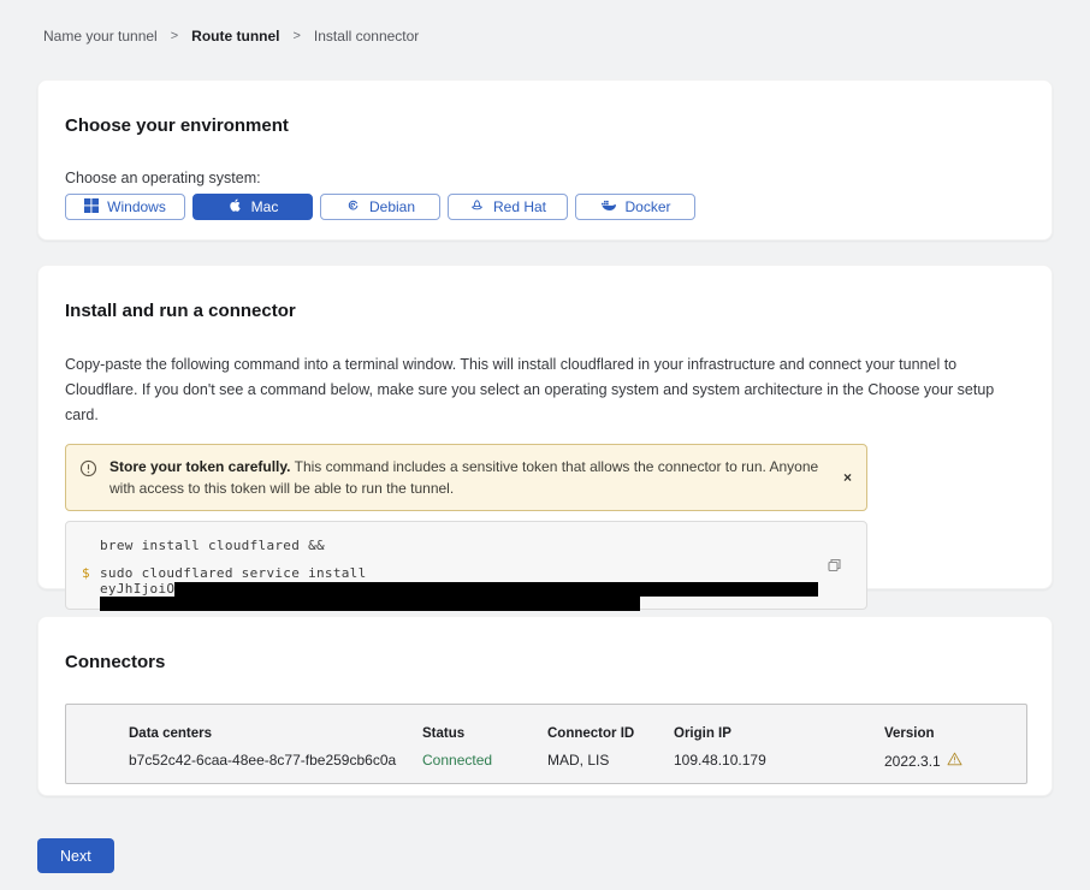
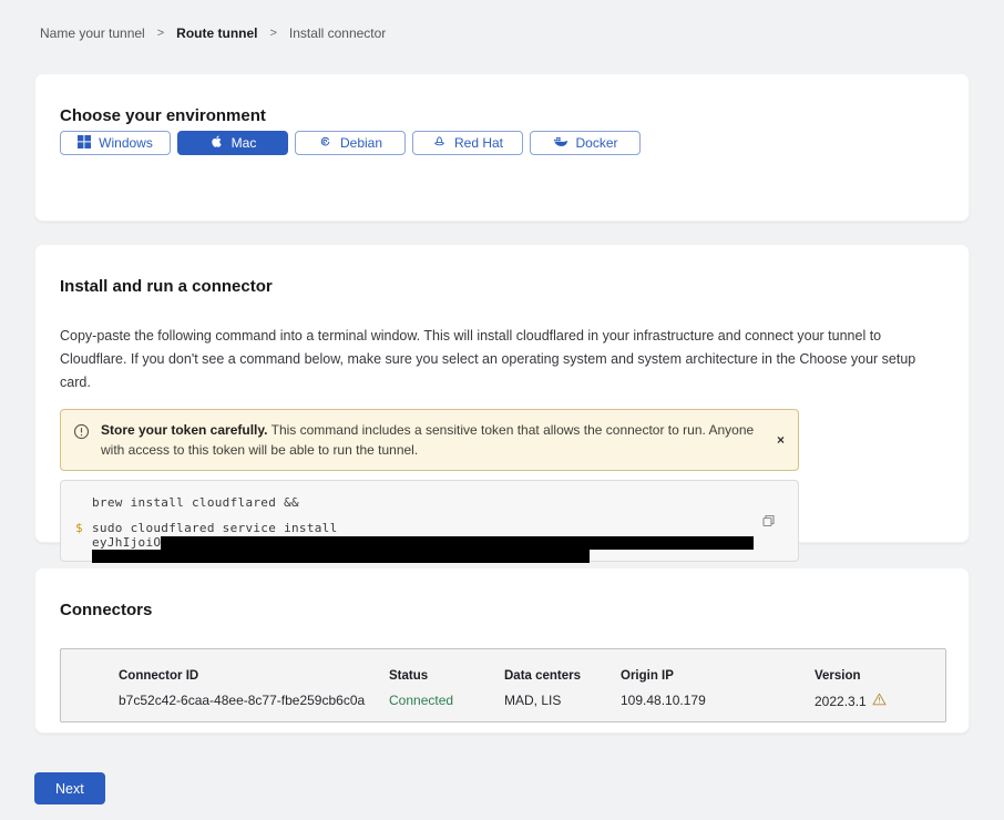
  Name your tunnel
  >
  Route tunnel
  >
  Install connector
  Choose your environment
- Choose an operating system:
  Windows
  Mac
  Debian
  Red Hat
  Docker
  Install and run a connector
  Copy-paste the following command into a terminal window. This will install cloudflared in your infrastructure and connect your tunnel to Cloudflare. If you don't see a command below, make sure you select an operating system and system architecture in the Choose your setup card.
  Store your token carefully. This command includes a sensitive token that allows the connector to run. Anyone with access to this token will be able to run the tunnel.
  ×
  $
  brew install cloudflared &&
  sudo cloudflared service install
  eyJhIjoiO
  Connectors
- Data centers
+ Connector ID
  Status
- Connector ID
+ Data centers
  Origin IP
  Version
  b7c52c42-6caa-48ee-8c77-fbe259cb6c0a
  Connected
  MAD, LIS
  109.48.10.179
  2022.3.1
  Next
